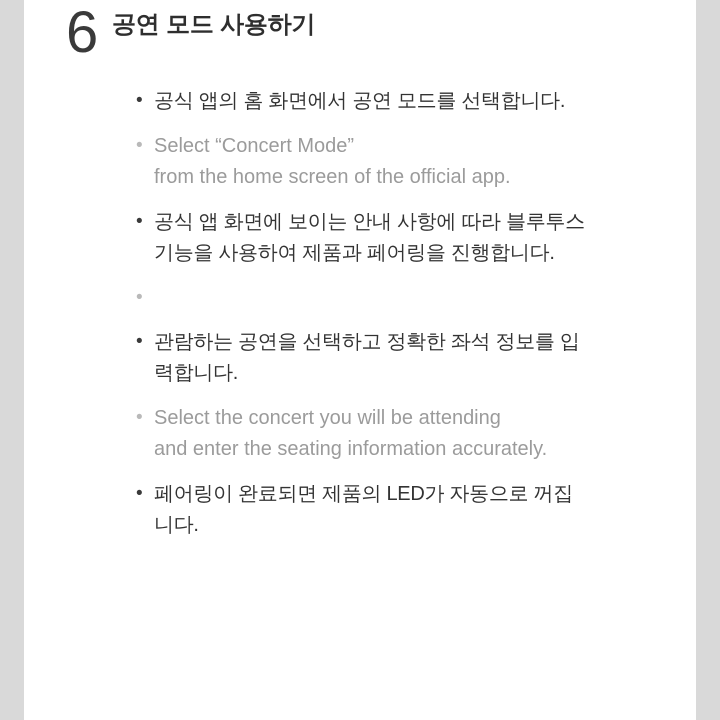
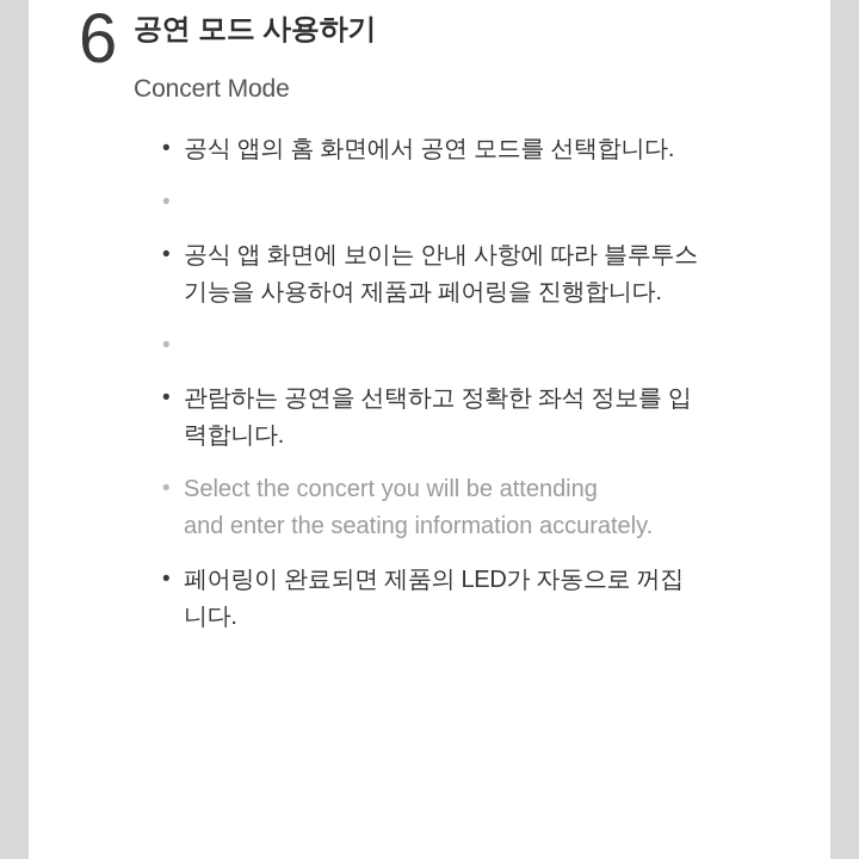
  6
  공연 모드 사용하기
+ Concert Mode
  •
  공식 앱의 홈 화면에서 공연 모드를 선택합니다.
  •
- Select “Concert Mode”
- from the home screen of the official app.
  •
  공식 앱 화면에 보이는 안내 사항에 따라 블루투스
  기능을 사용하여 제품과 페어링을 진행합니다.
  •
  •
  관람하는 공연을 선택하고 정확한 좌석 정보를 입
  력합니다.
  •
  Select the concert you will be attending
  and enter the seating information accurately.
  •
  페어링이 완료되면 제품의 LED가 자동으로 꺼집
  니다.
